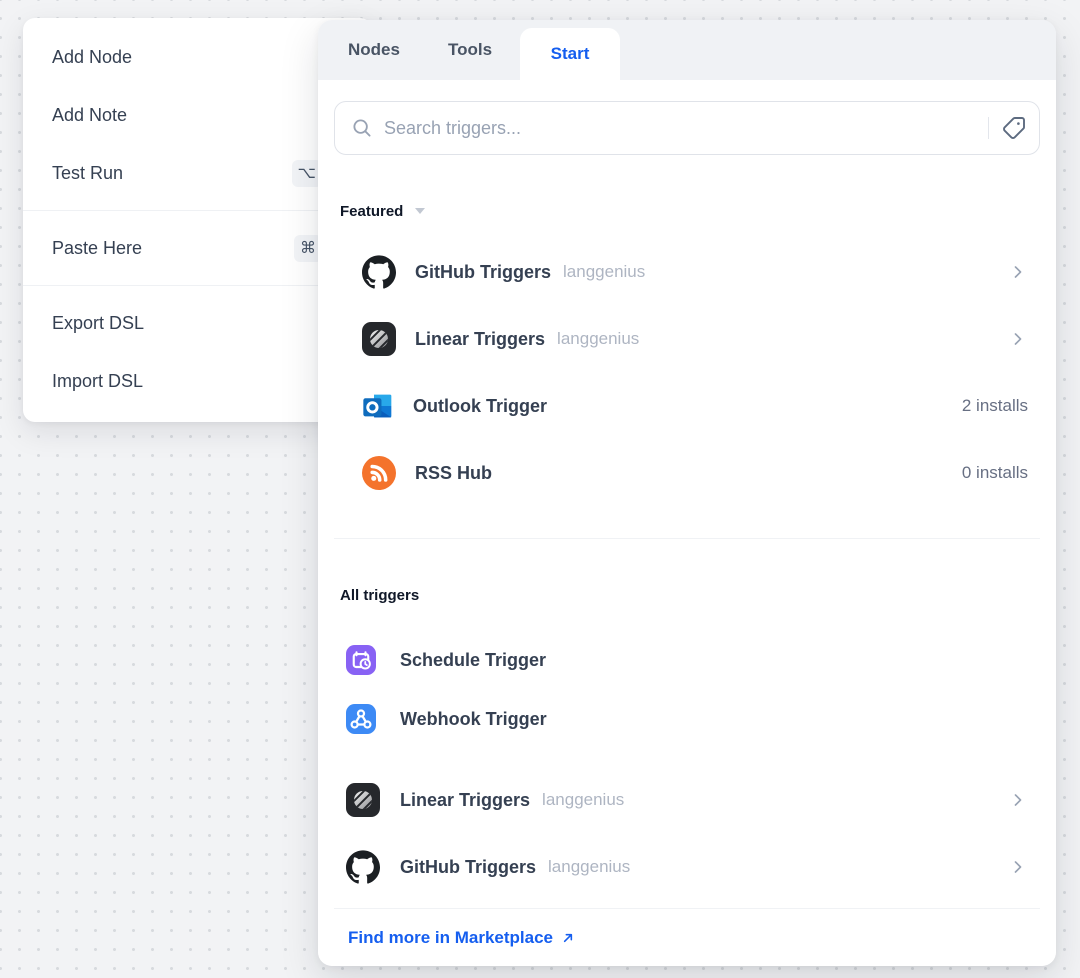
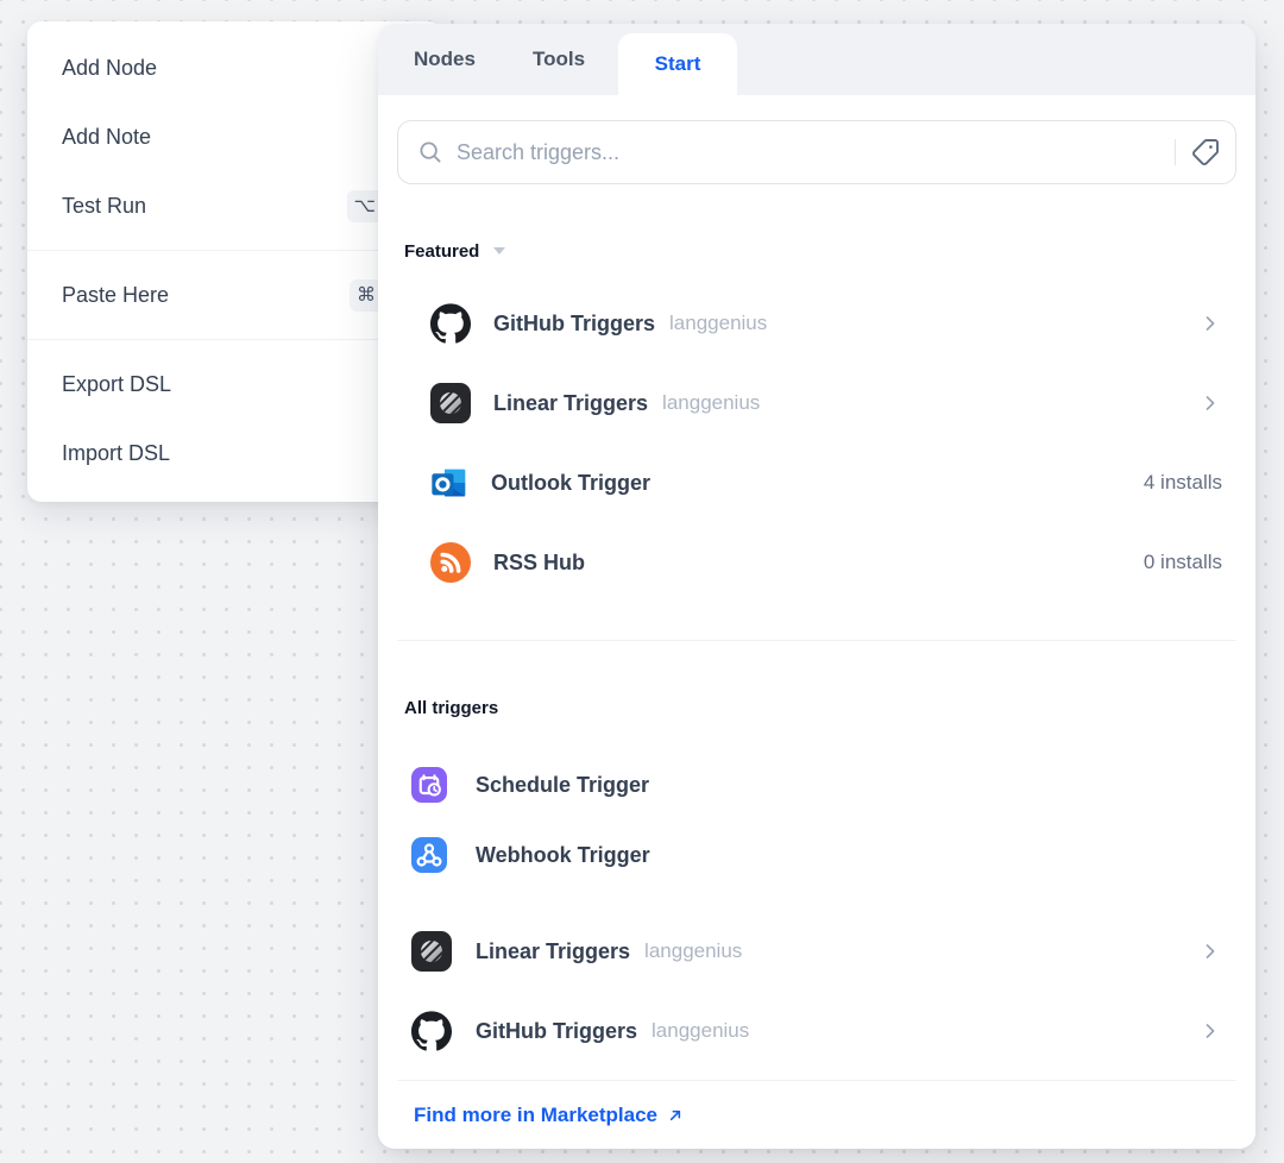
  Add Node
  Add Note
  Test Run
  ⌥
  Paste Here
  ⌘
  Export DSL
  Import DSL
  Nodes
  Tools
  Start
  Search triggers...
  Featured
  GitHub Triggers
  langgenius
  Linear Triggers
  langgenius
  Outlook Trigger
- 2 installs
+ 4 installs
  RSS Hub
  0 installs
  All triggers
  Schedule Trigger
  Webhook Trigger
  Linear Triggers
  langgenius
  GitHub Triggers
  langgenius
  Find more in Marketplace
